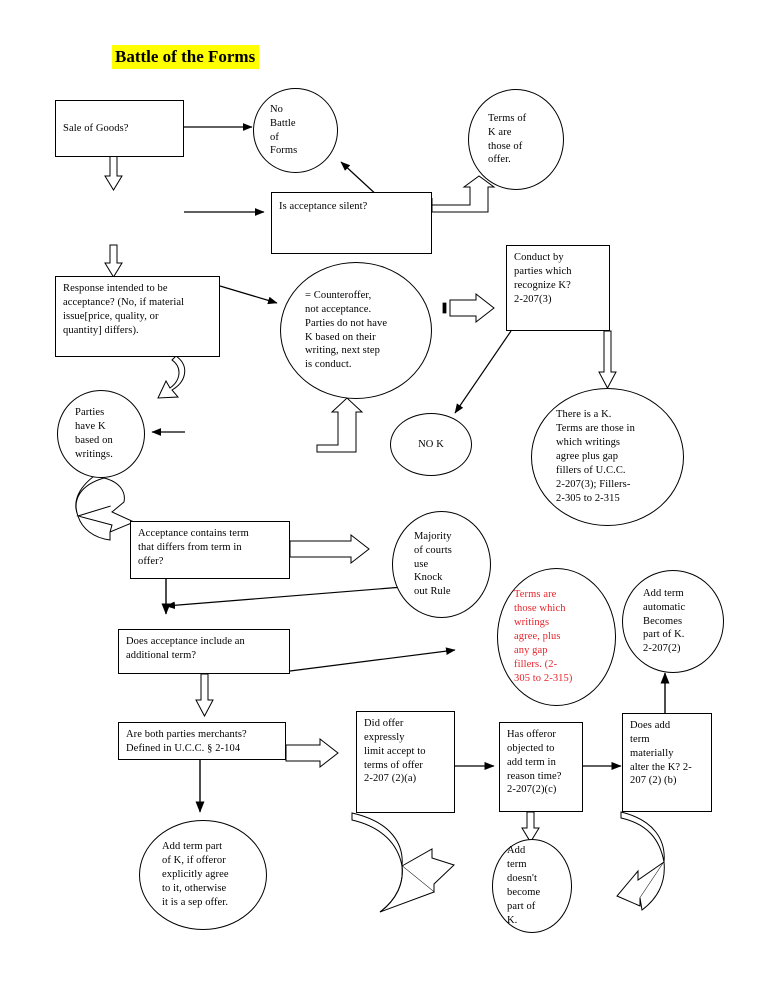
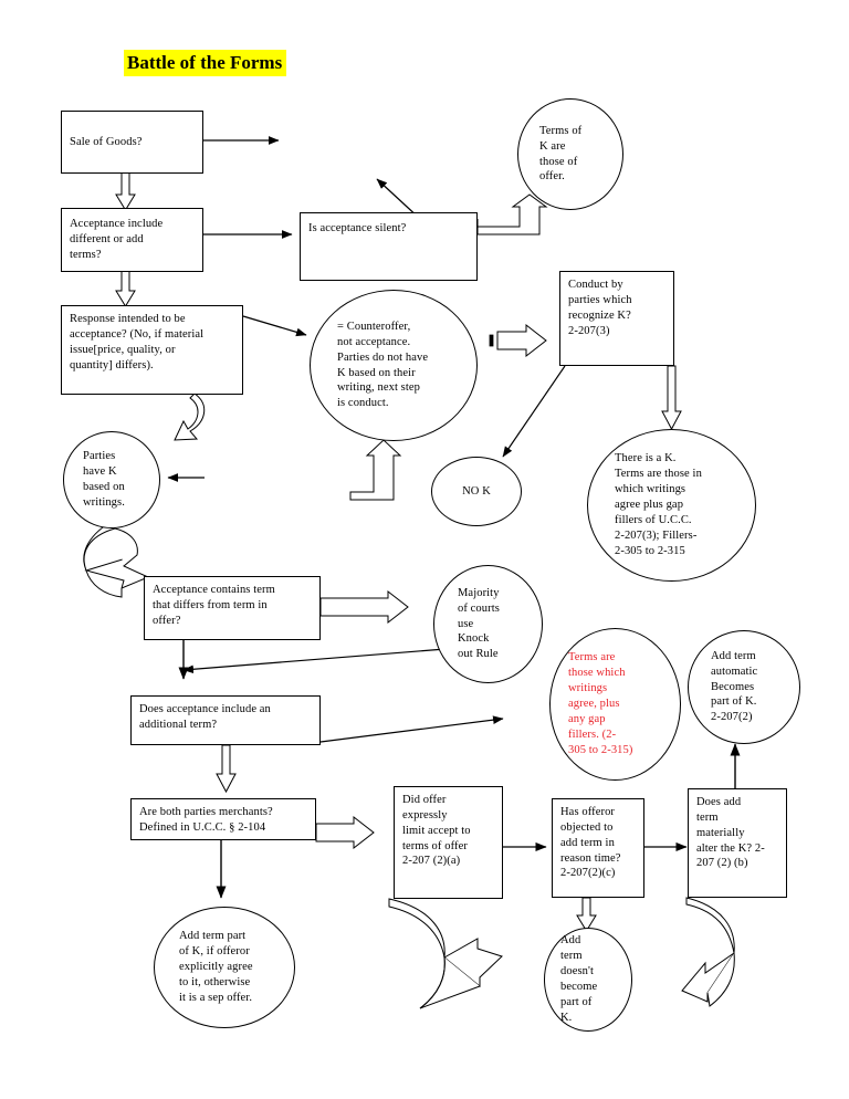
  Battle of the Forms
  Sale of Goods?
- No
- Battle
- of
- Forms
  Terms of
  K are
  those of
  offer.
+ Acceptance include
+ different or add
+ terms?
  Is acceptance silent?
  Conduct by
  parties which
  recognize K?
  2-207(3)
  Response intended to be
  acceptance? (No, if material
  issue[price, quality, or
  quantity] differs).
  = Counteroffer,
  not acceptance.
  Parties do not have
  K based on their
  writing, next step
  is conduct.
  Parties
  have K
  based on
  writings.
  NO K
  There is a K.
  Terms are those in
  which writings
  agree plus gap
  fillers of U.C.C.
  2-207(3); Fillers-
  2-305 to 2-315
  Acceptance contains term
  that differs from term in
  offer?
  Majority
  of courts
  use
  Knock
  out Rule
  Terms are
  those which
  writings
  agree, plus
  any gap
  fillers. (2-
  305 to 2-315)
  Add term
  automatic
  Becomes
  part of K.
  2-207(2)
  Does acceptance include an
  additional term?
  Are both parties merchants?
  Defined in U.C.C. § 2-104
  Did offer
  expressly
  limit accept to
  terms of offer
  2-207 (2)(a)
  Has offeror
  objected to
  add term in
  reason time?
  2-207(2)(c)
  Does add
  term
  materially
  alter the K? 2-
  207 (2) (b)
  Add term part
  of K, if offeror
  explicitly agree
  to it, otherwise
  it is a sep offer.
  Add
  term
  doesn't
  become
  part of
  K.
